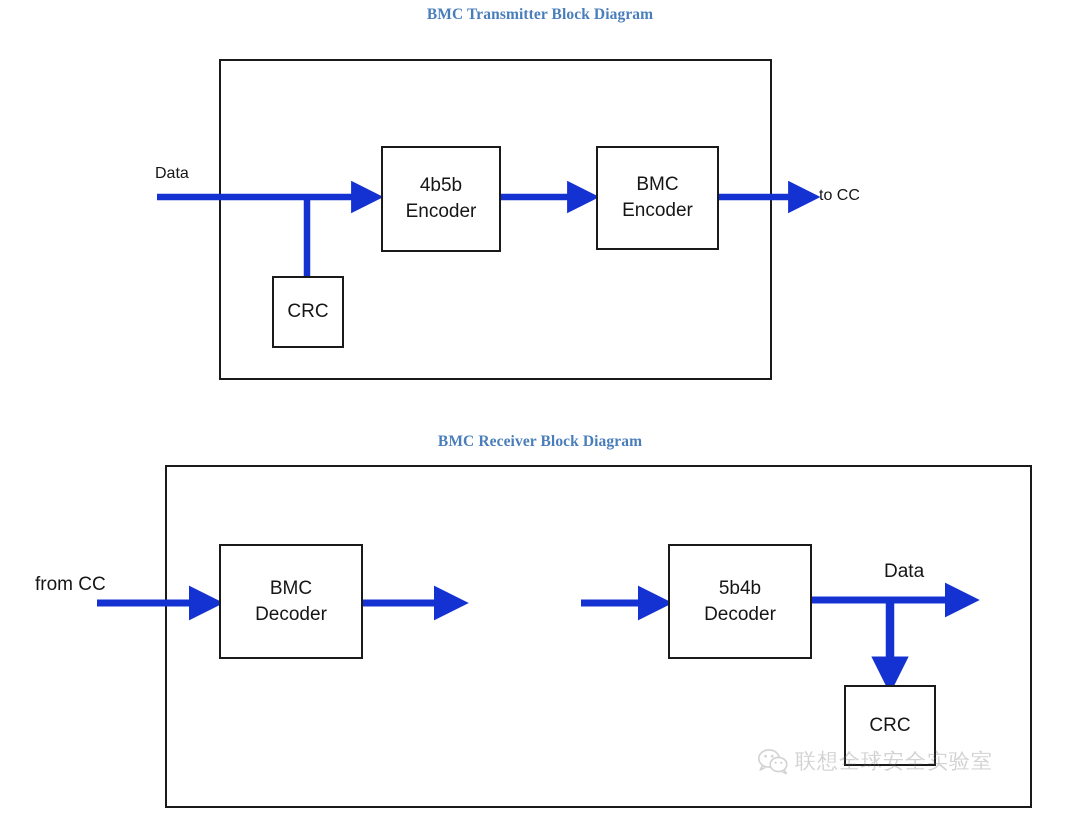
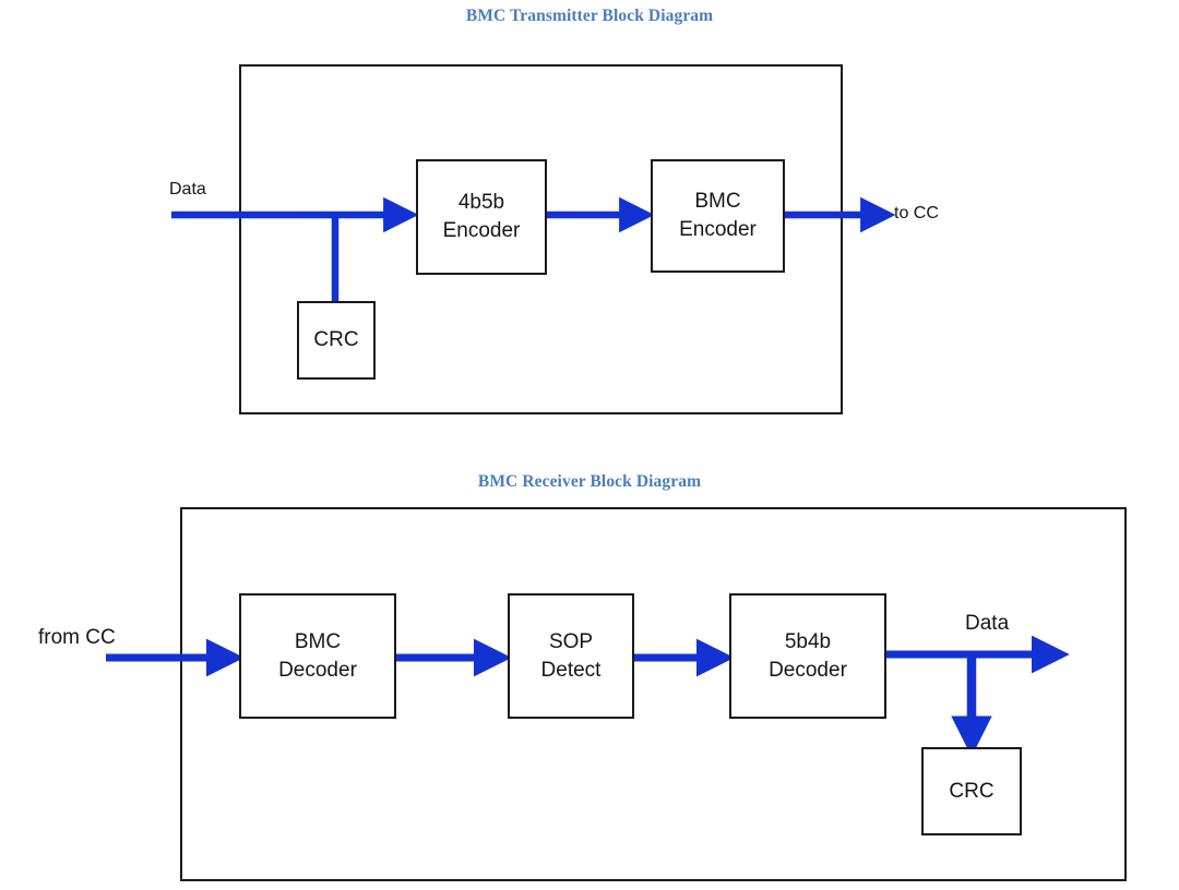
  BMC Transmitter Block Diagram
  4b5b
  Encoder
  BMC
  Encoder
  CRC
  Data
  to CC
  BMC Receiver Block Diagram
  BMC
  Decoder
+ SOP
+ Detect
  5b4b
  Decoder
  CRC
  from CC
  Data
- 联想全球安全实验室
